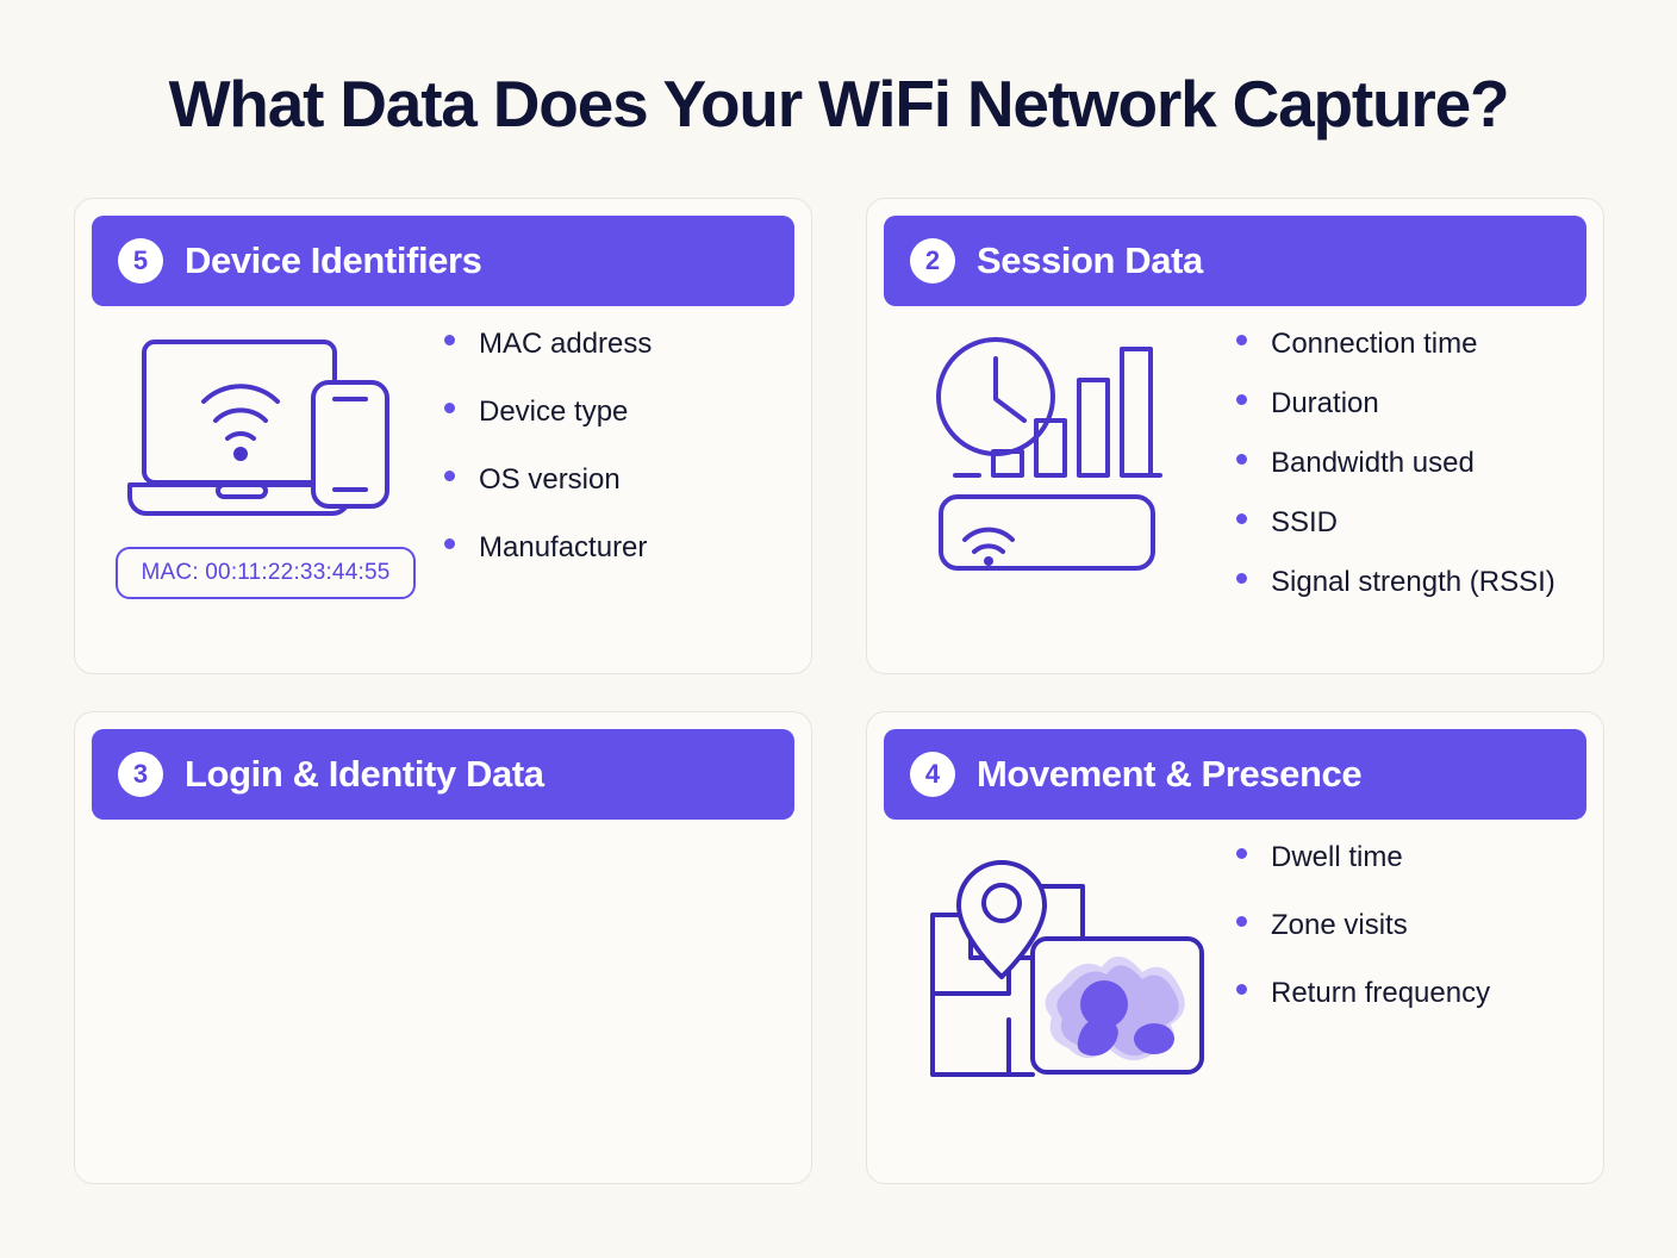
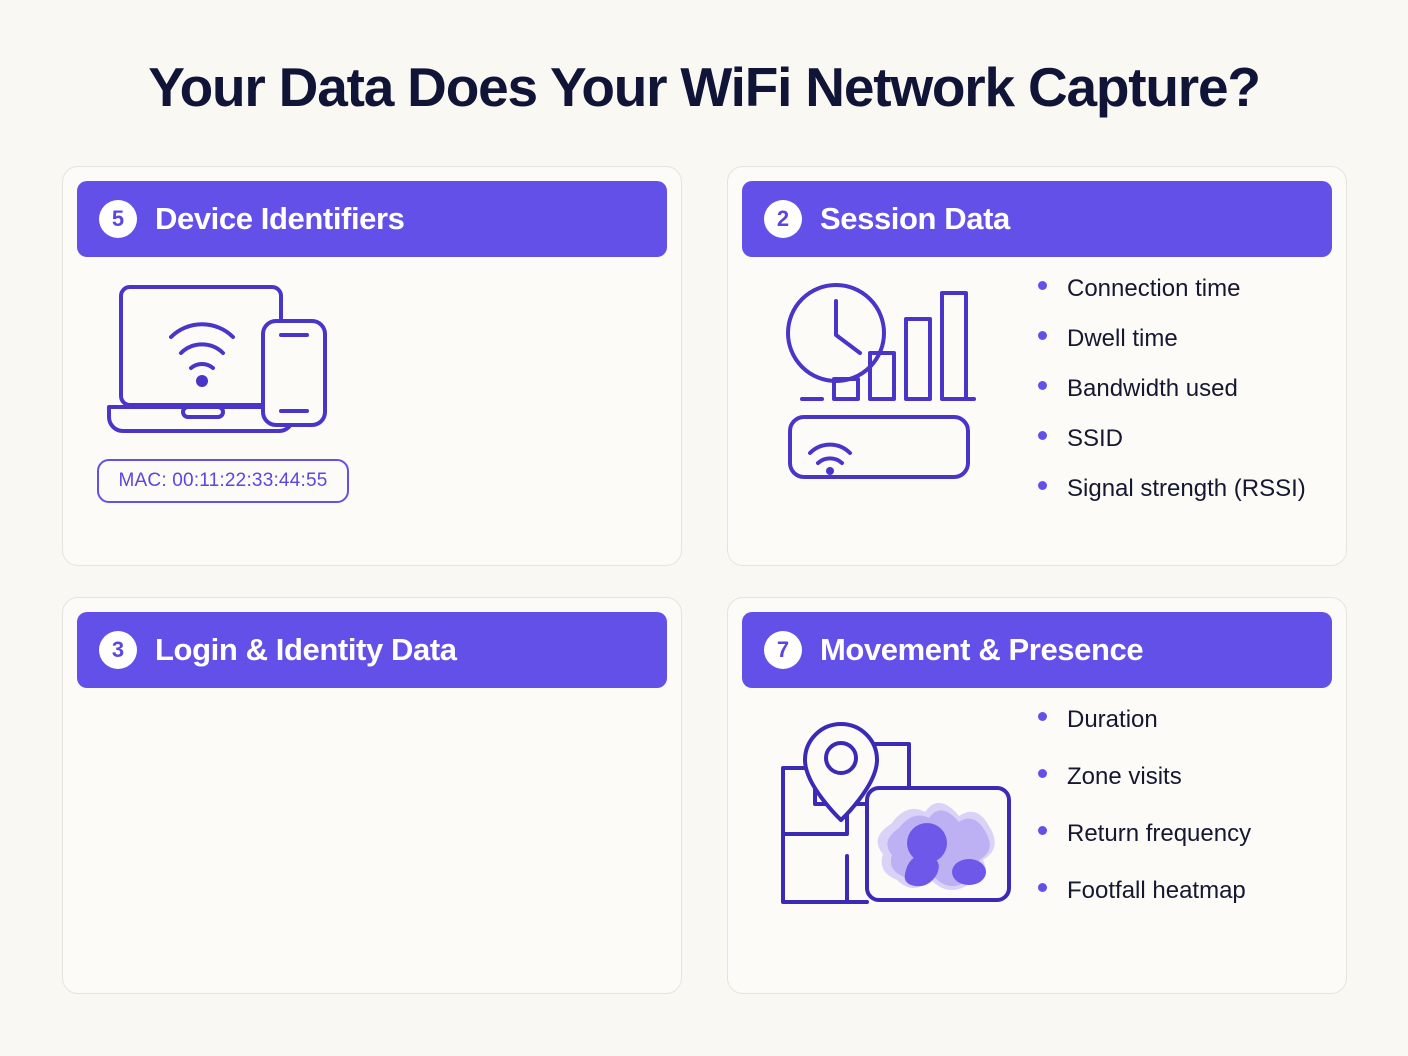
- What Data Does Your WiFi Network Capture?
+ Your Data Does Your WiFi Network Capture?
  5
  Device Identifiers
  MAC: 00:11:22:33:44:55
- MAC address
- Device type
- OS version
- Manufacturer
  2
  Session Data
  Connection time
- Duration
+ Dwell time
  Bandwidth used
  SSID
  Signal strength (RSSI)
  3
  Login & Identity Data
- 4
+ 7
  Movement & Presence
- Dwell time
+ Duration
  Zone visits
  Return frequency
+ Footfall heatmap
